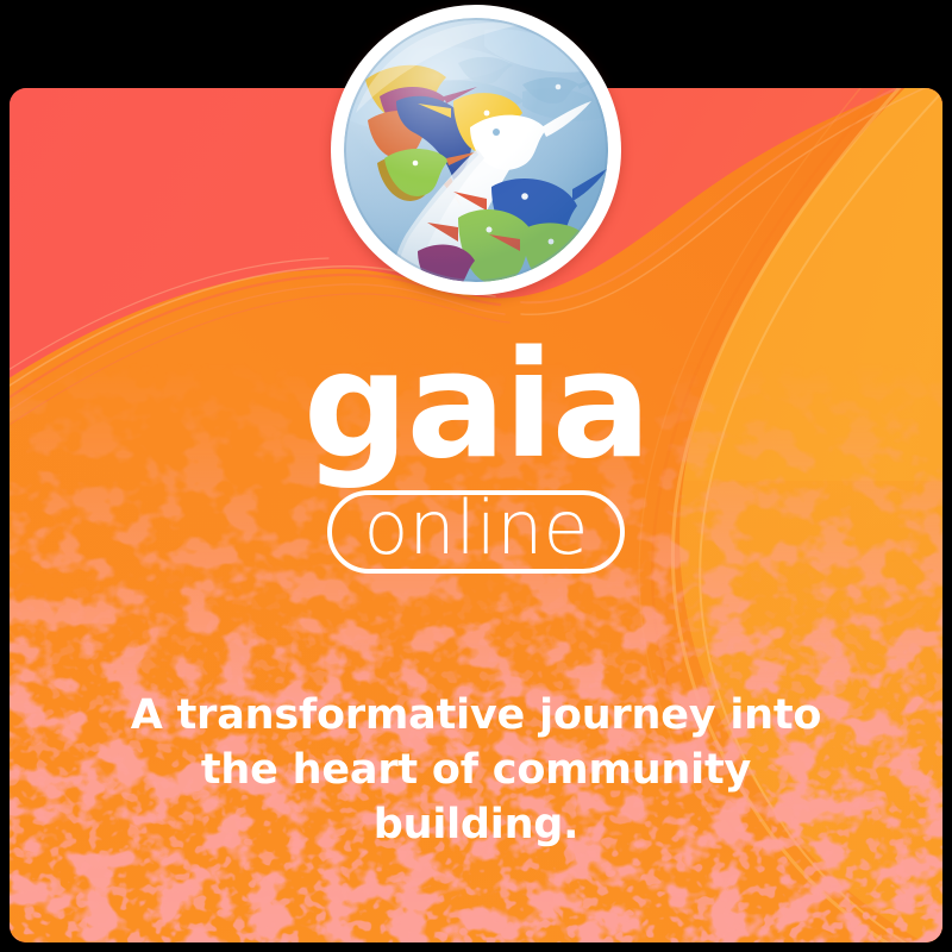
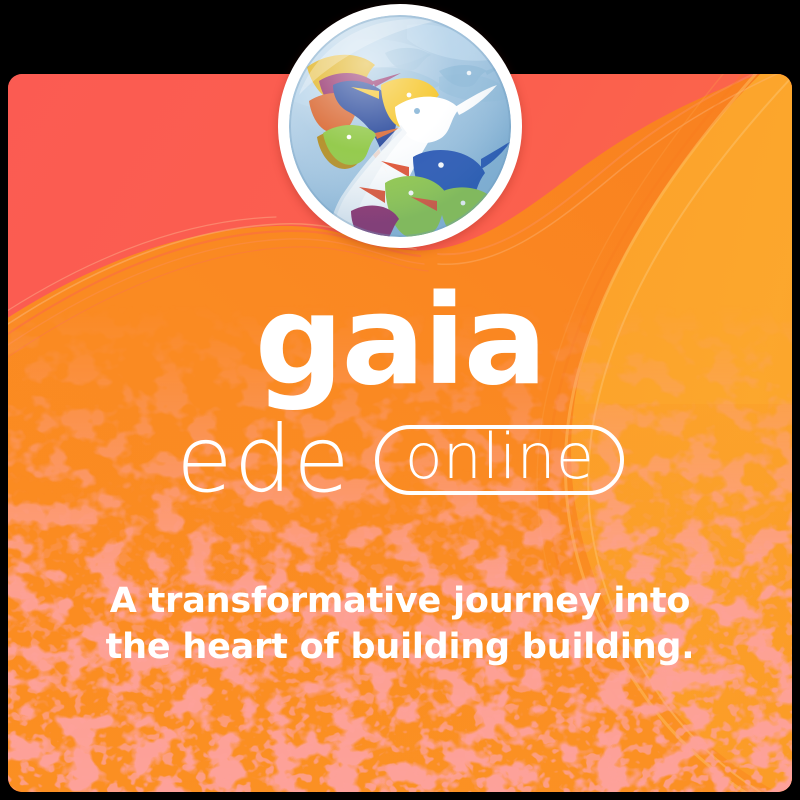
  gaia
+ ede
  online
- A transformative journey into the heart of community building.
+ A transformative journey into the heart of building building.
